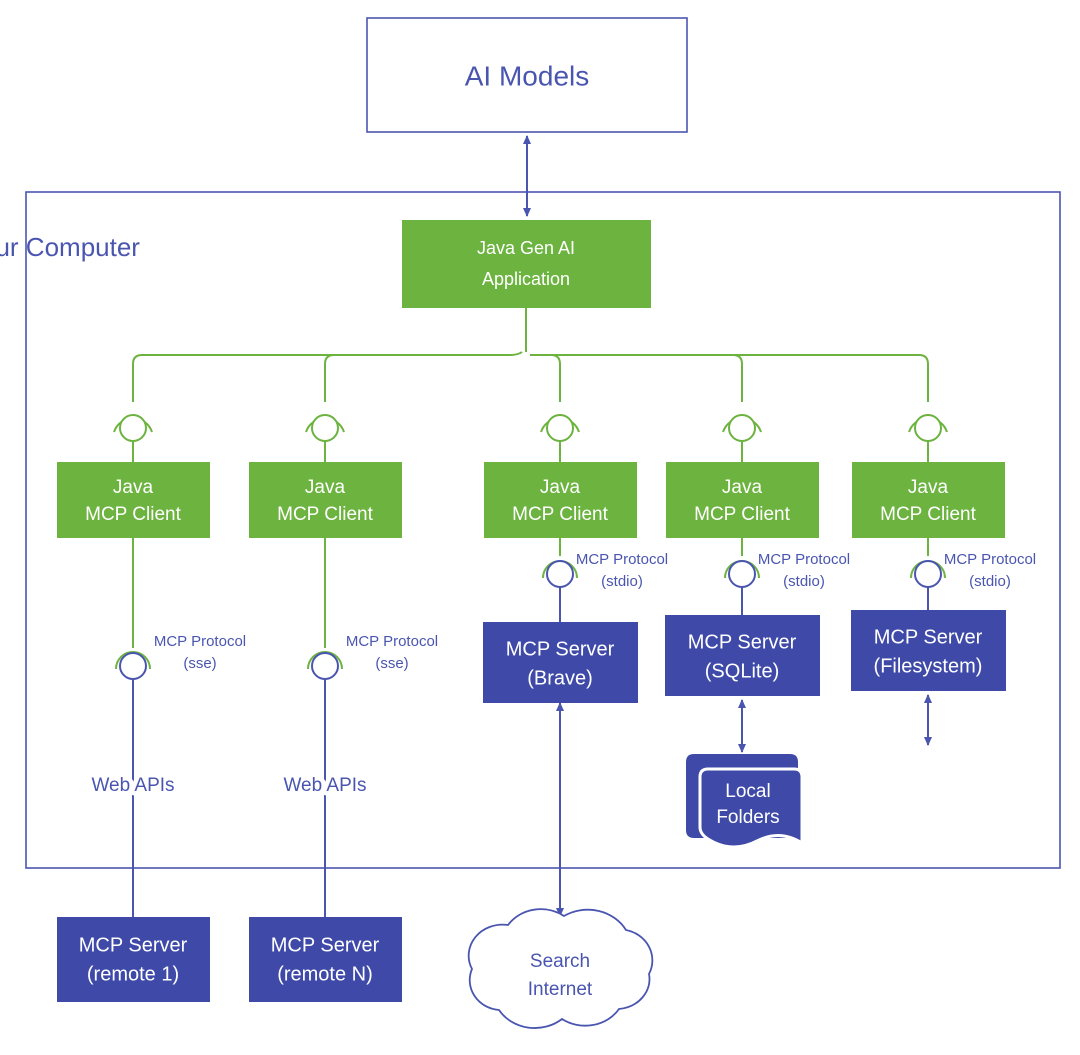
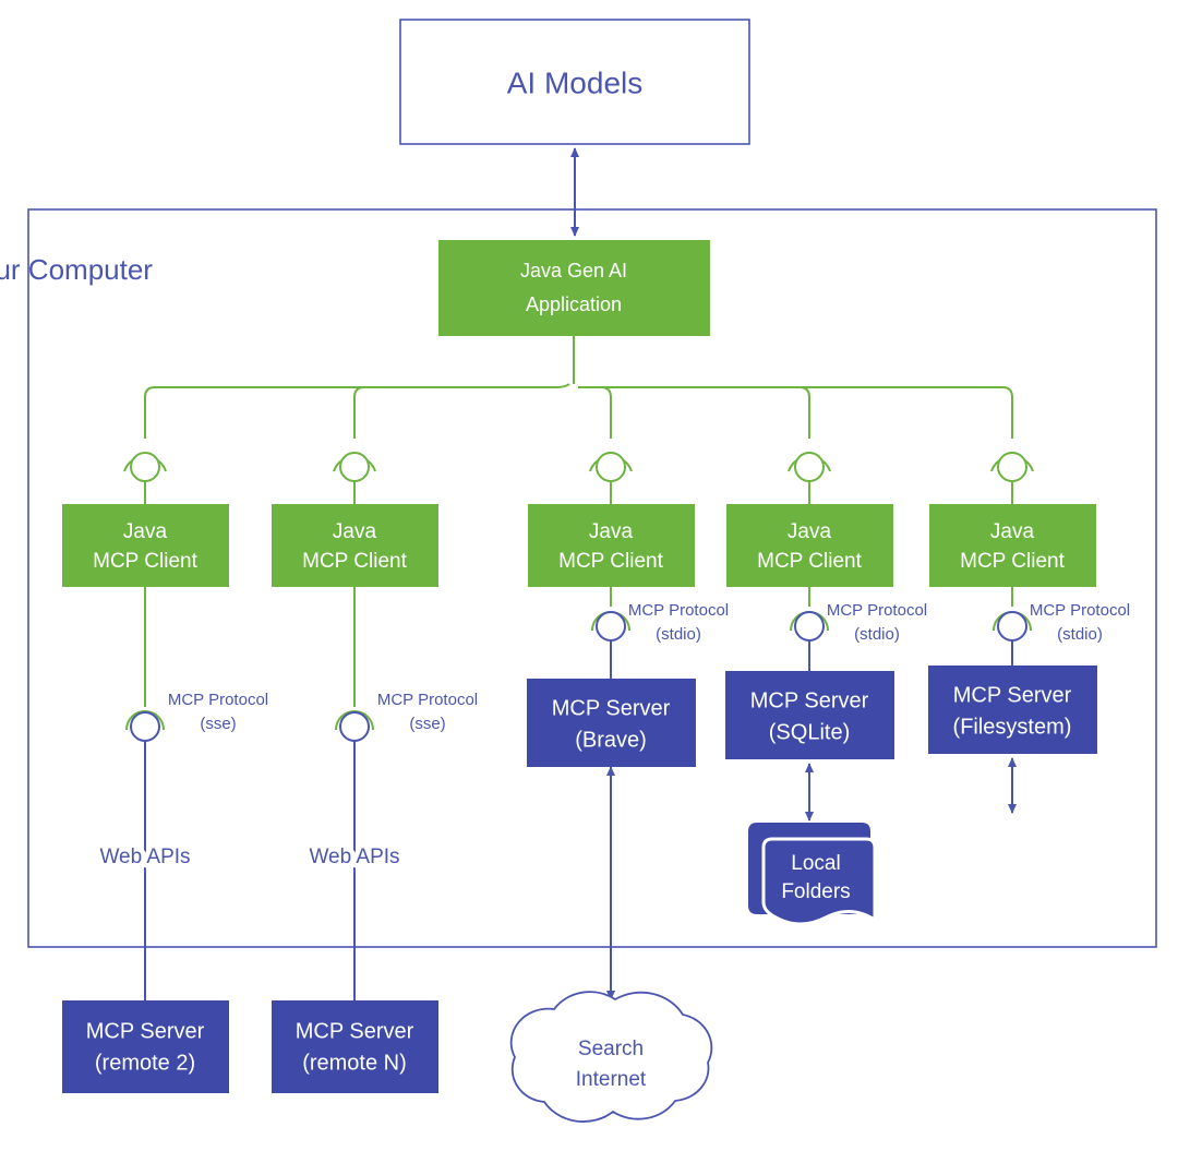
  ur Computer
  AI Models
  Java Gen AI
  Application
  Java
  MCP Client
  Java
  MCP Client
  Java
  MCP Client
  Java
  MCP Client
  Java
  MCP Client
  MCP Protocol
  (stdio)
  MCP Protocol
  (stdio)
  MCP Protocol
  (stdio)
  MCP Protocol
  (sse)
  MCP Protocol
  (sse)
  Web APIs
  Web APIs
  MCP Server
  (Brave)
  MCP Server
  (SQLite)
  MCP Server
  (Filesystem)
  Local
  Folders
  MCP Server
- (remote 1)
+ (remote 2)
  MCP Server
  (remote N)
  Search
  Internet
